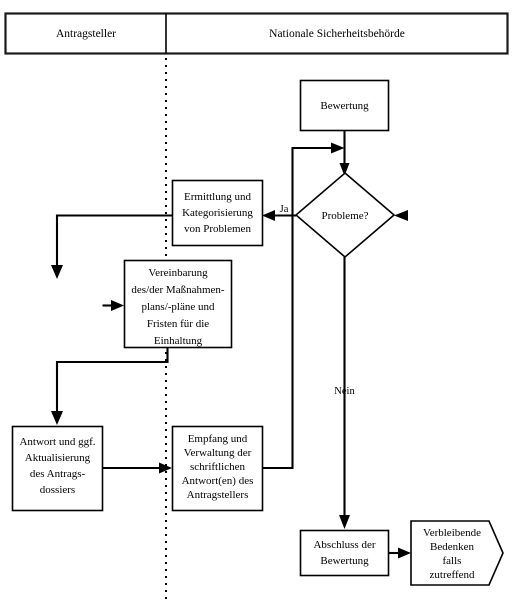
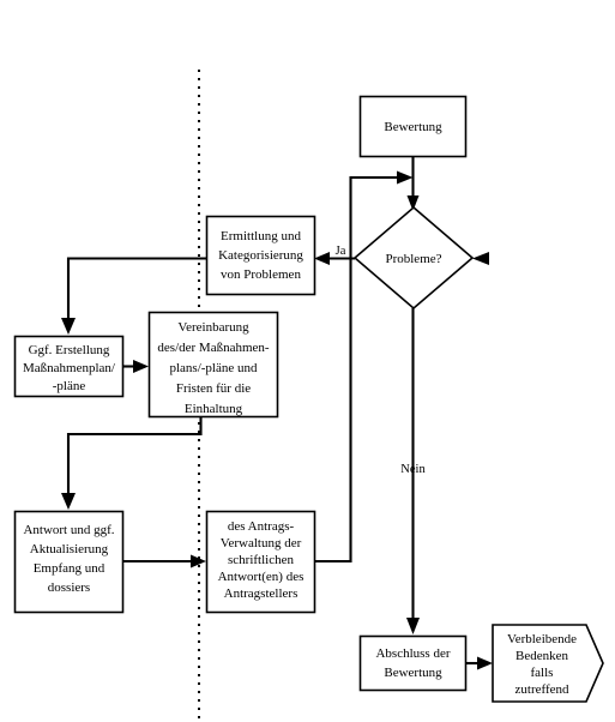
- Antragsteller
- Nationale Sicherheitsbehörde
  Bewertung
  Probleme?
  Ja
  Ermittlung und
  Kategorisierung
  von Problemen
+ Ggf. Erstellung
+ Maßnahmenplan/
+ -pläne
  Vereinbarung
  des/der Maßnahmen-
  plans/-pläne und
  Fristen für die
  Einhaltung
  Antwort und ggf.
  Aktualisierung
- des Antrags-
+ Empfang und
  dossiers
- Empfang und
+ des Antrags-
  Verwaltung der
  schriftlichen
  Antwort(en) des
  Antragstellers
  Nein
  Abschluss der
  Bewertung
  Verbleibende
  Bedenken
  falls
  zutreffend
